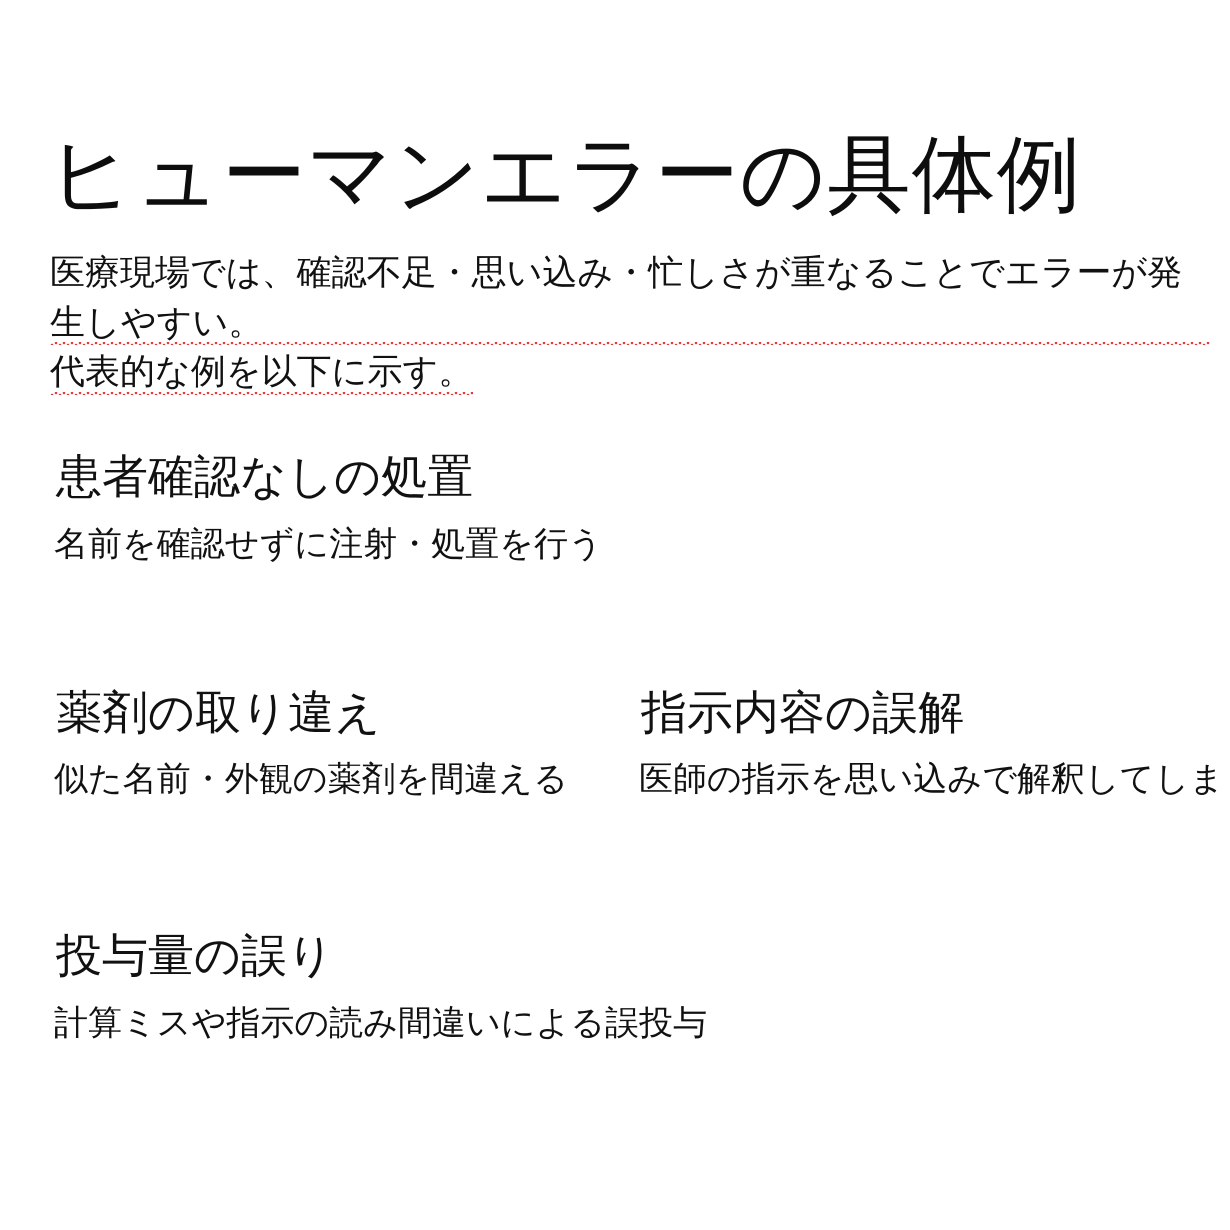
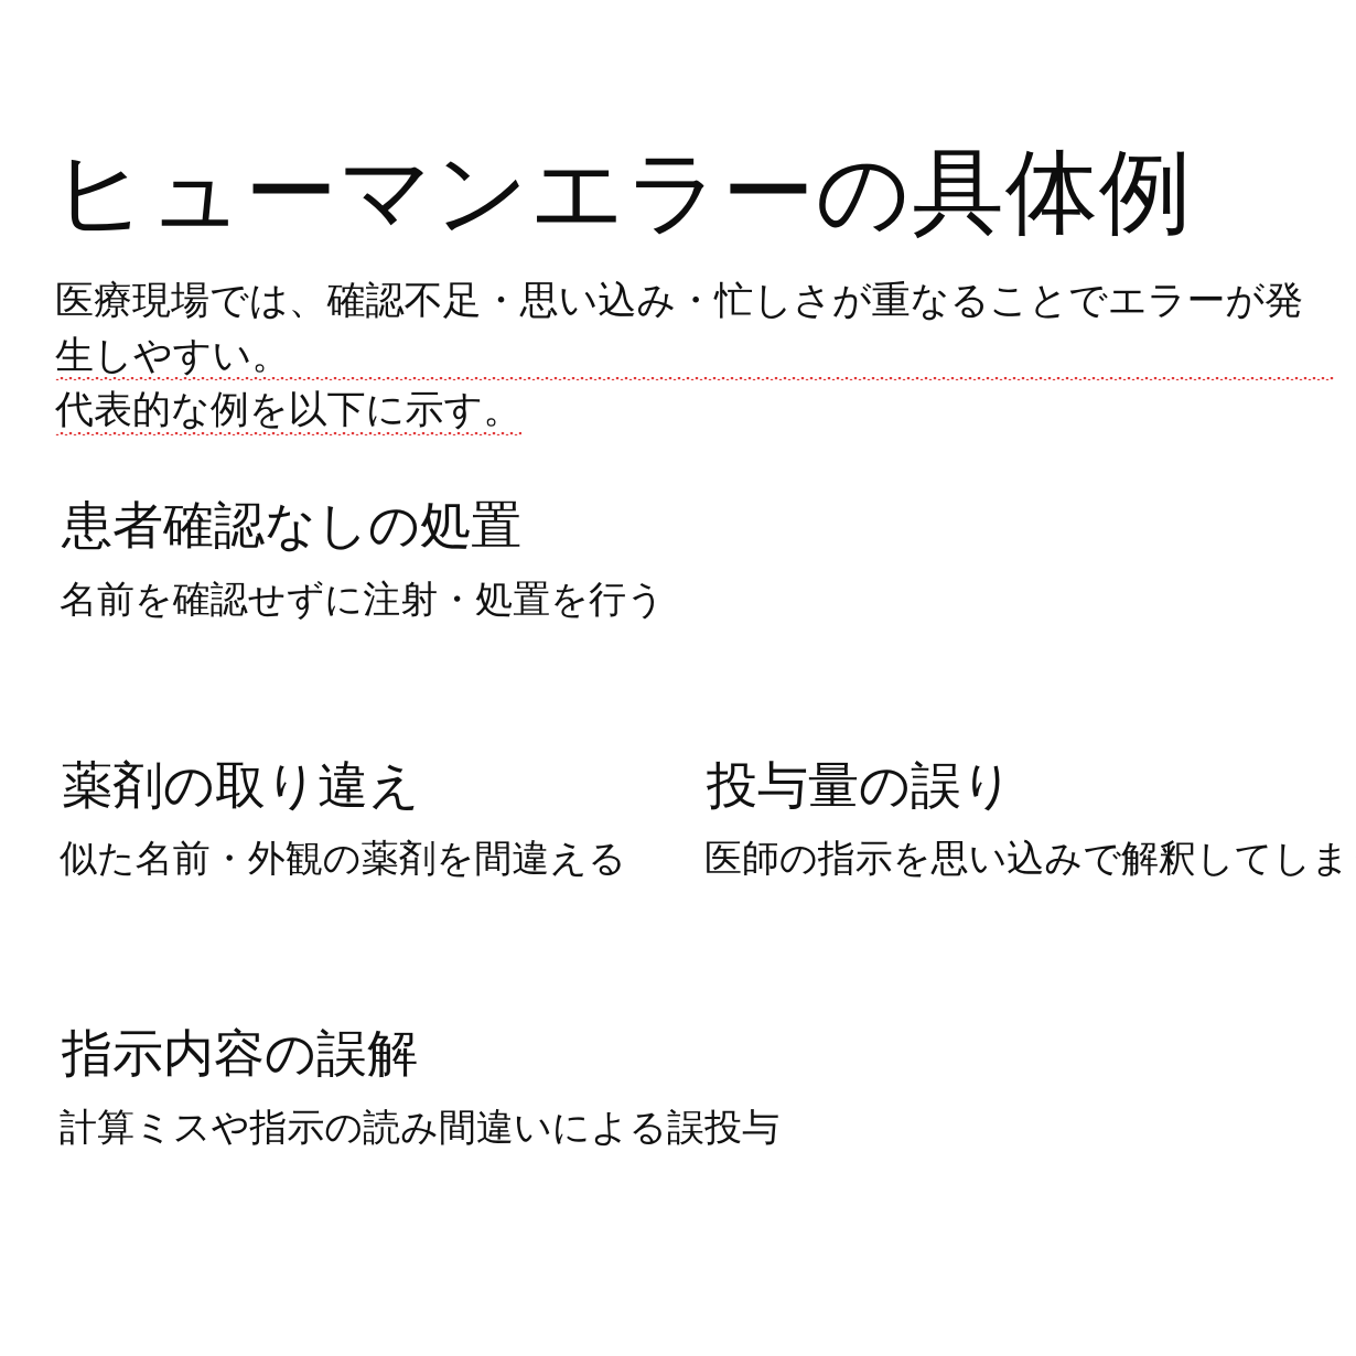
  ヒューマンエラーの具体例
  医療現場では、確認不足・思い込み・忙しさが重なることでエラーが発生しやすい。
  代表的な例を以下に示す。
  患者確認なしの処置
  名前を確認せずに注射・処置を行う
  薬剤の取り違え
  似た名前・外観の薬剤を間違える
- 指示内容の誤解
+ 投与量の誤り
  医師の指示を思い込みで解釈してしま
- 投与量の誤り
+ 指示内容の誤解
  計算ミスや指示の読み間違いによる誤投与
